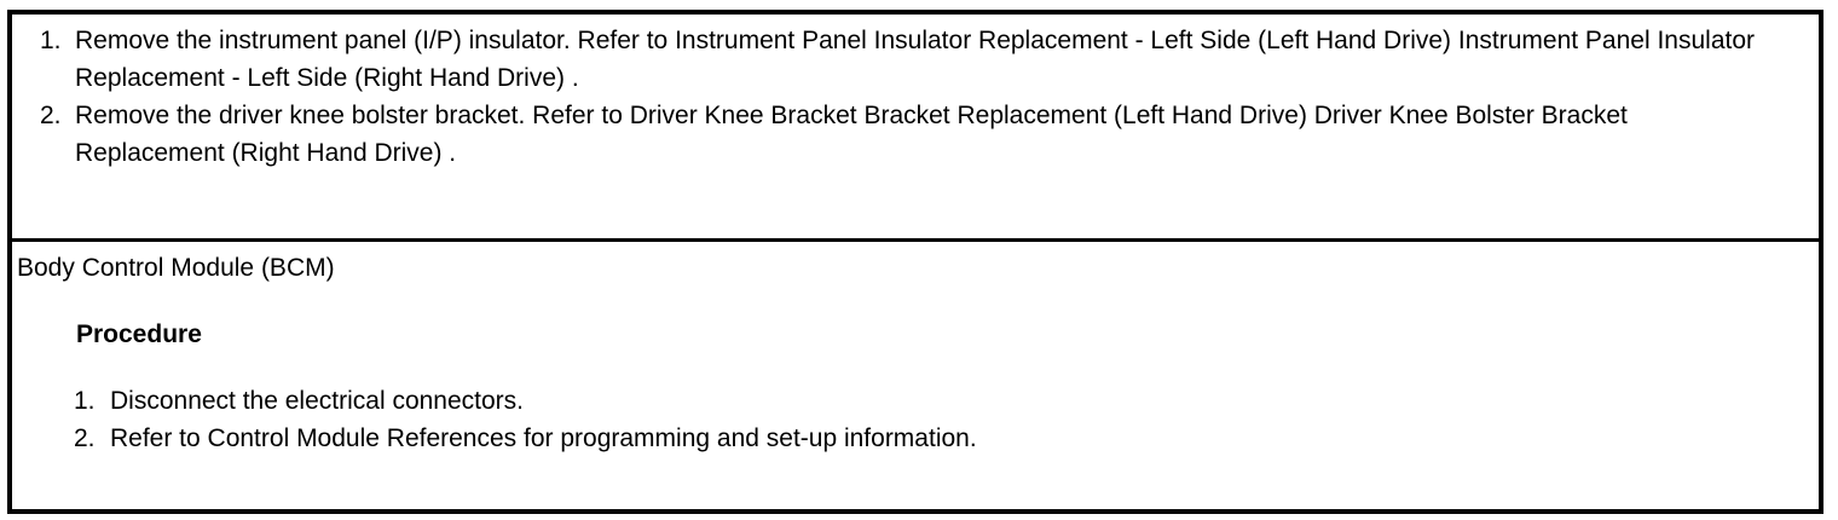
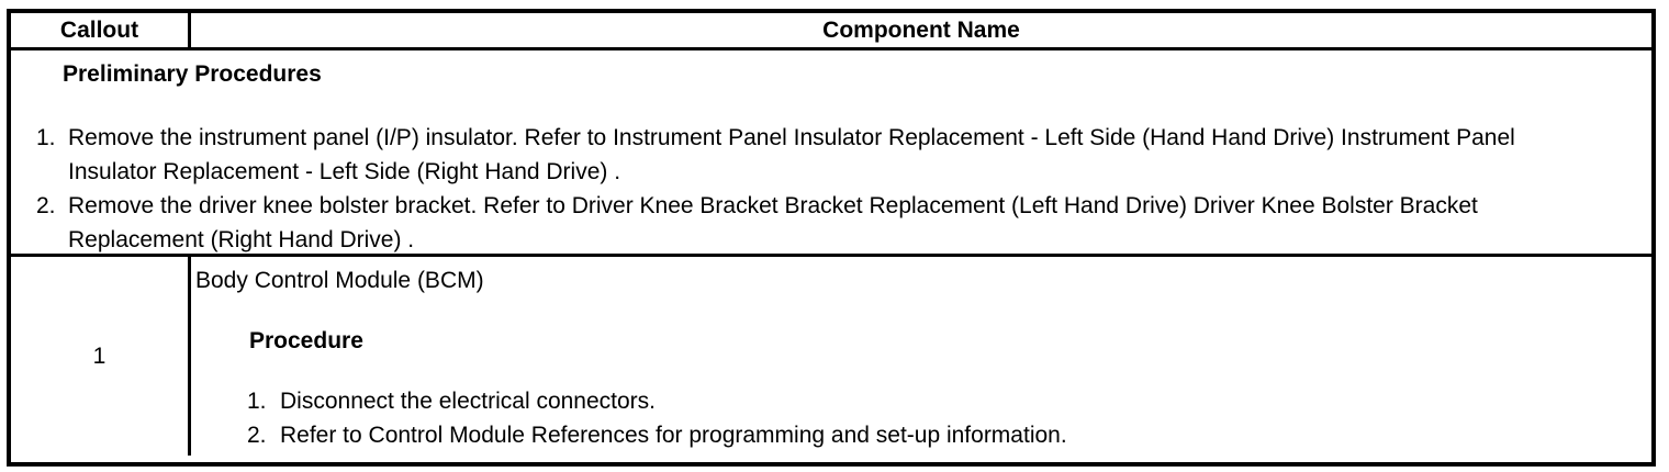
+ Callout
+ Component Name
+ Preliminary Procedures
  1.
- Remove the instrument panel (I/P) insulator. Refer to Instrument Panel Insulator Replacement - Left Side (Left Hand Drive) Instrument Panel Insulator Replacement - Left Side (Right Hand Drive) .
+ Remove the instrument panel (I/P) insulator. Refer to Instrument Panel Insulator Replacement - Left Side (Hand Hand Drive) Instrument Panel Insulator Replacement - Left Side (Right Hand Drive) .
  2.
  Remove the driver knee bolster bracket. Refer to Driver Knee Bracket Bracket Replacement (Left Hand Drive) Driver Knee Bolster Bracket Replacement (Right Hand Drive) .
+ 1
  Body Control Module (BCM)
  Procedure
  1.
  Disconnect the electrical connectors.
  2.
  Refer to Control Module References for programming and set-up information.
